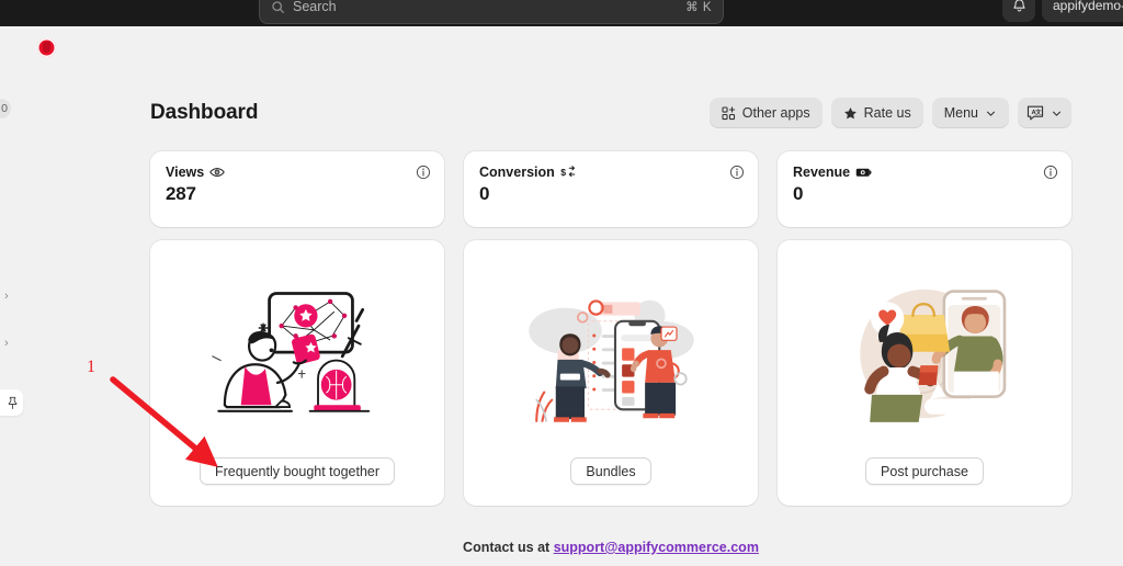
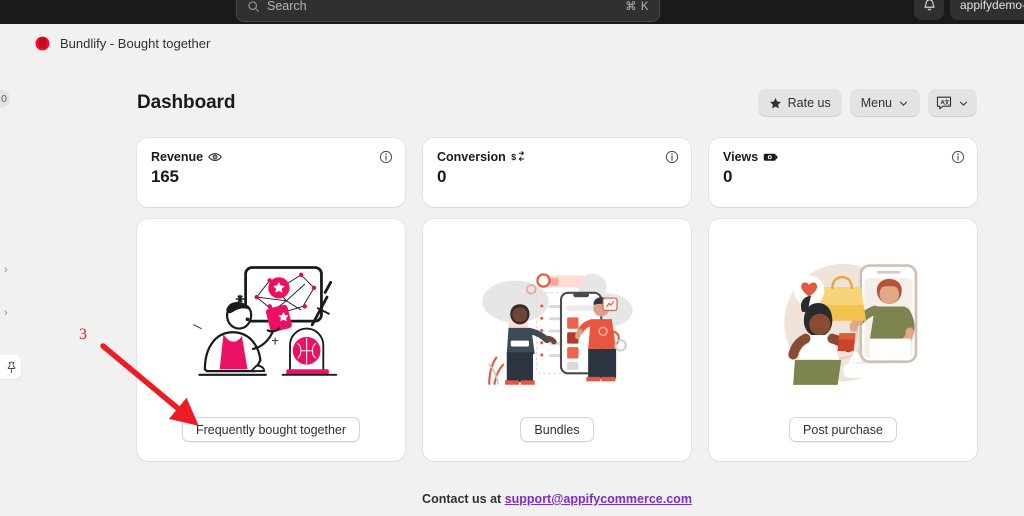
  Search
  ⌘ K
  appifydemo
  0
  ›
  ›
+ Bundlify - Bought together
  Dashboard
- Other apps
  Rate us
  Menu
- Views
+ Revenue
- 287
+ 165
  Conversion
  $
  0
- Revenue
+ Views
  0
  Frequently bought together
  Bundles
  Post purchase
  Contact us at support@appifycommerce.com
- 1
+ 3
